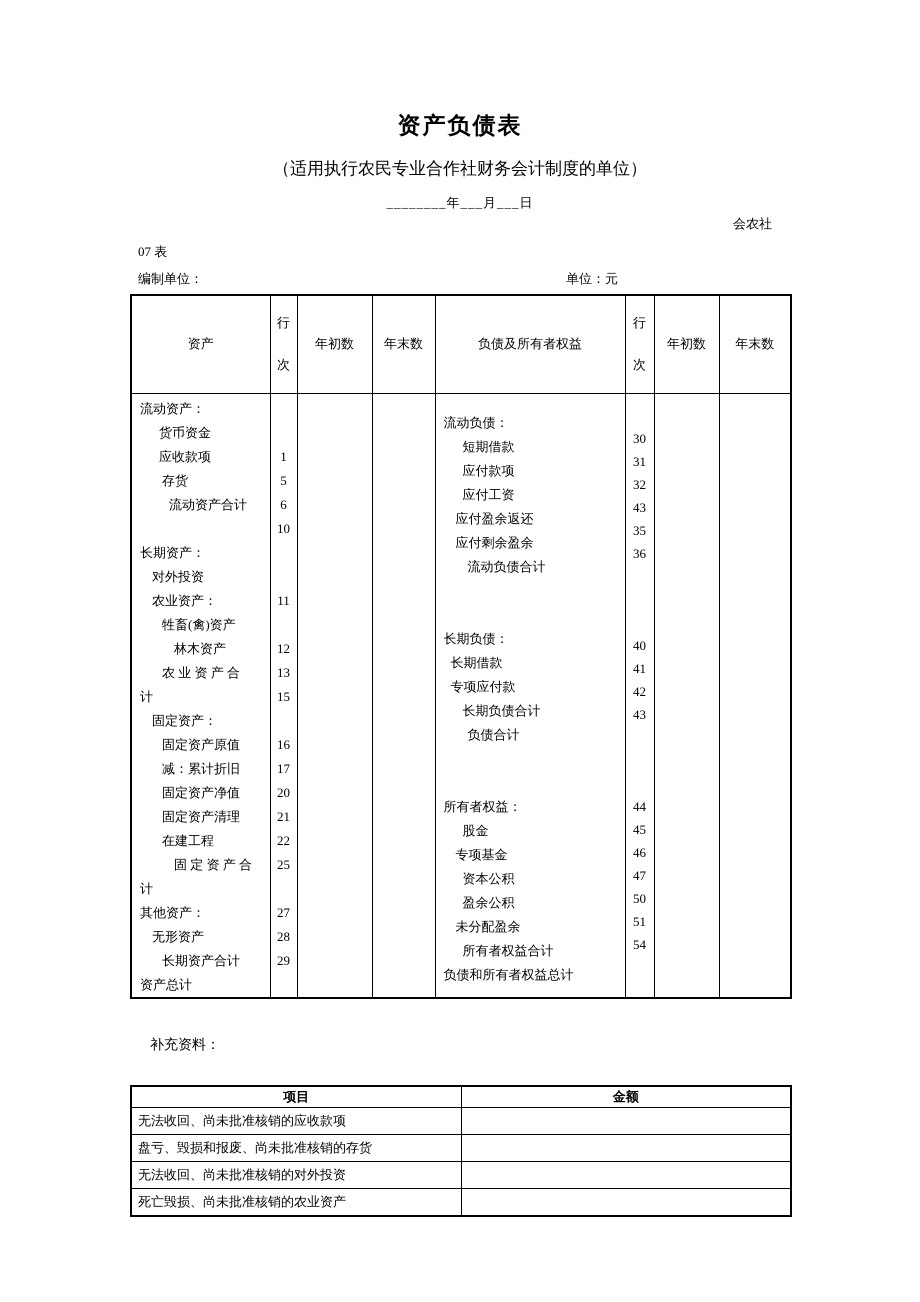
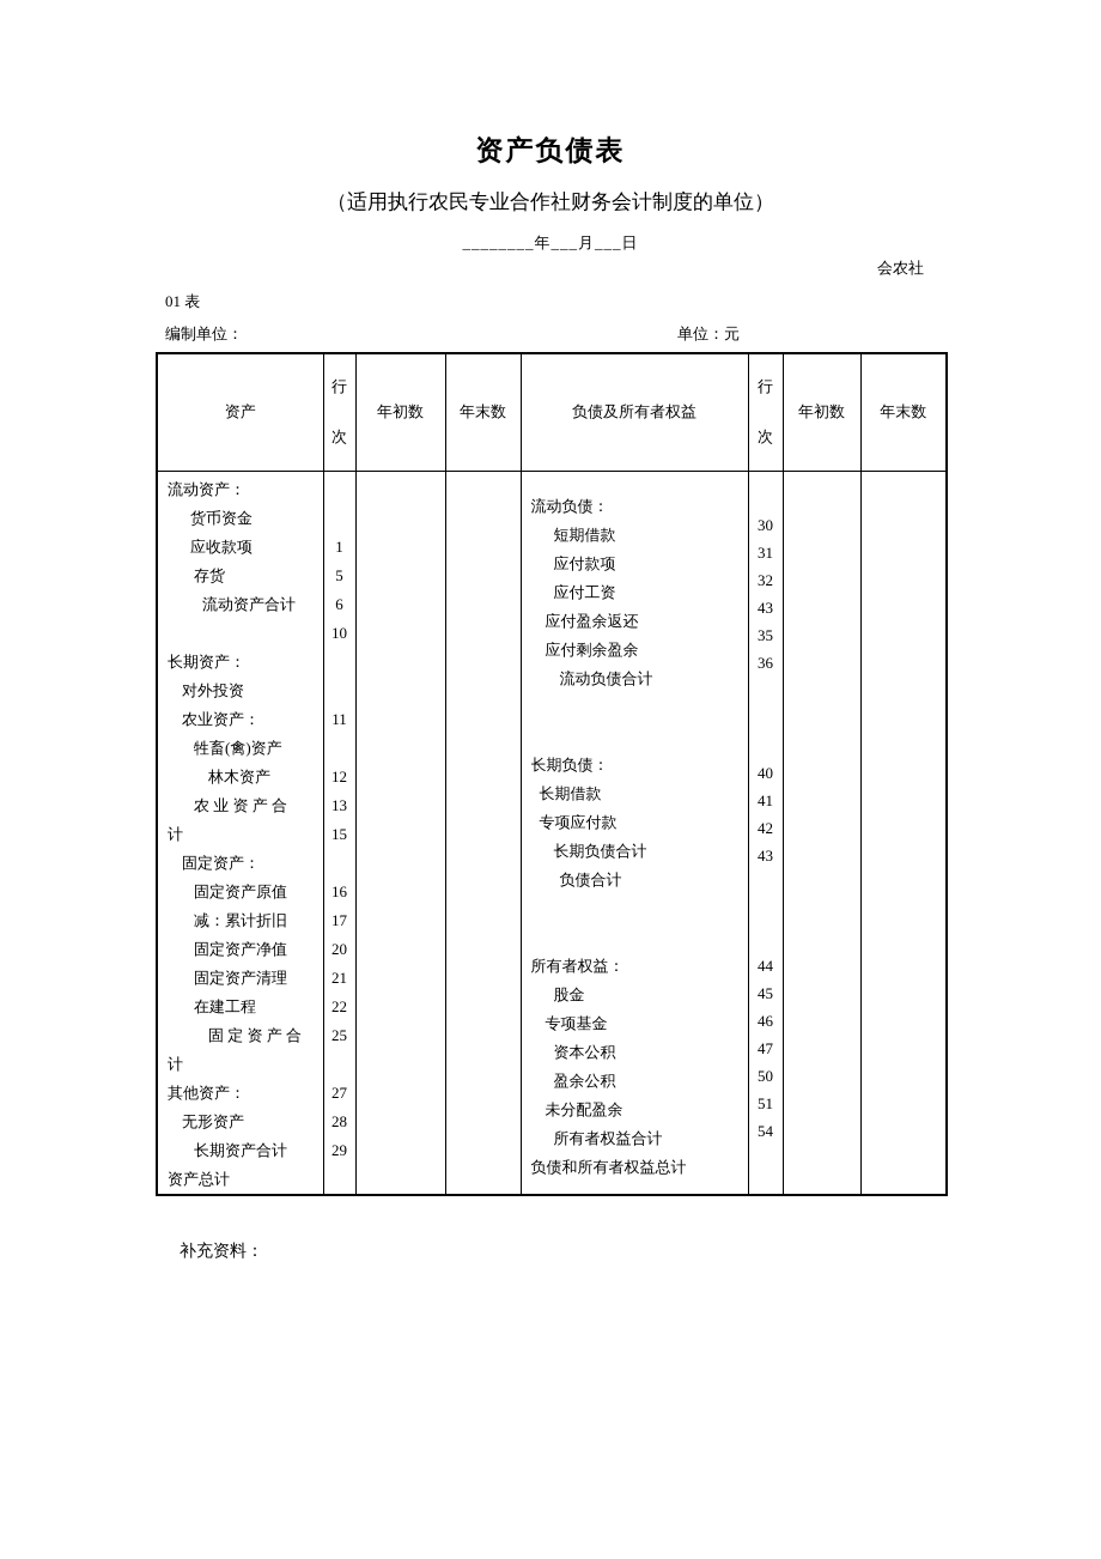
  资产负债表
  （适用执行农民专业合作社财务会计制度的单位）
  ________年___月___日
  会农社
- 07 表
+ 01 表
  编制单位：
  单位：元
  资产	行次	年初数	年末数	负债及所有者权益	行次	年初数	年末数
  流动资产：货币资金应收款项存货流动资产合计长期资产：对外投资农业资产：牲畜(禽)资产林木资产农 业 资 产 合计固定资产：固定资产原值减：累计折旧固定资产净值固定资产清理在建工程固 定 资 产 合计其他资产：无形资产长期资产合计资产总计	1561011121315161720212225272829			流动负债：短期借款应付款项应付工资应付盈余返还应付剩余盈余流动负债合计长期负债：长期借款专项应付款长期负债合计负债合计所有者权益：股金专项基金资本公积盈余公积未分配盈余所有者权益合计负债和所有者权益总计	3031324335364041424344454647505154
  补充资料：
- 项目	金额
- 无法收回、尚未批准核销的应收款项
- 盘亏、毁损和报废、尚未批准核销的存货
- 无法收回、尚未批准核销的对外投资
- 死亡毁损、尚未批准核销的农业资产
